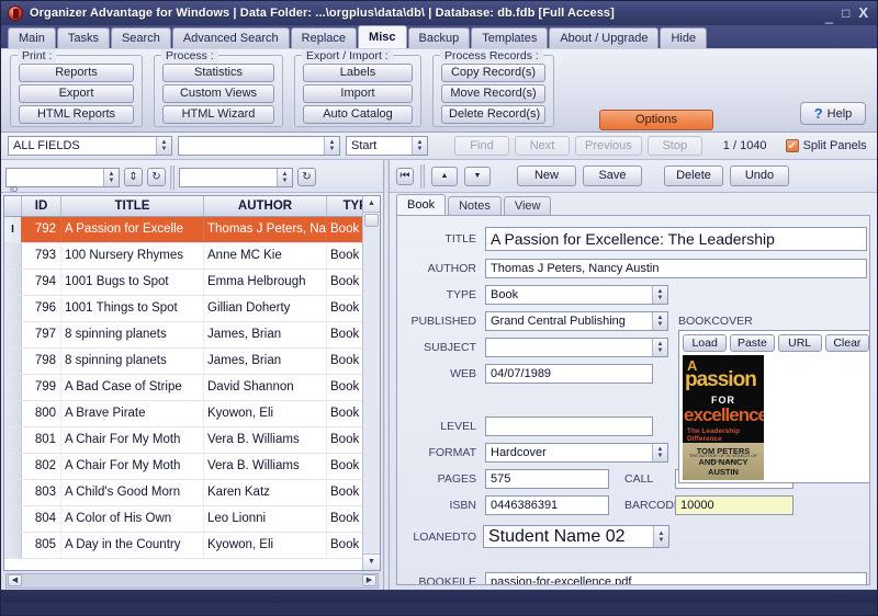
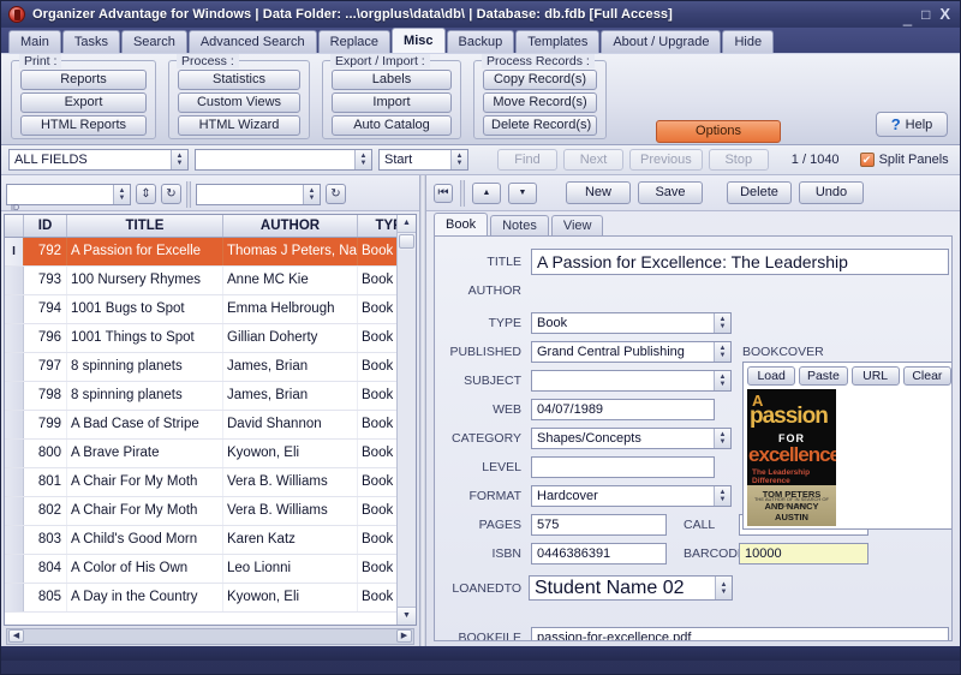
  Organizer Advantage for Windows | Data Folder: ...\orgplus\data\db\ | Database: db.fdb [Full Access]
  _
  □
  X
  Main
  Tasks
  Search
  Advanced Search
  Replace
  Misc
  Backup
  Templates
  About / Upgrade
  Hide
  Print :
  Reports
  Export
  HTML Reports
  Process :
  Statistics
  Custom Views
  HTML Wizard
  Export / Import :
  Labels
  Import
  Auto Catalog
  Process Records :
  Copy Record(s)
  Move Record(s)
  Delete Record(s)
  Options
  ?
  Help
  ALL FIELDS
  Start
  Find
  Next
  Previous
  Stop
  1 / 1040
  ✔
  Split Panels
  ⇕
  ↻
  ↻
  ID
  TITLE
  AUTHOR
  I
  792
  A Passion for Excelle
  Thomas J Peters, Na
  Book
  793
  100 Nursery Rhymes
  Anne MC Kie
  Book
  794
  1001 Bugs to Spot
  Emma Helbrough
  Book
  796
  1001 Things to Spot
  Gillian Doherty
  Book
  797
  8 spinning planets
  James, Brian
  Book
  798
  8 spinning planets
  James, Brian
  Book
  799
  A Bad Case of Stripe
  David Shannon
  Book
  800
  A Brave Pirate
  Kyowon, Eli
  Book
  801
  A Chair For My Moth
  Vera B. Williams
  Book
  802
  A Chair For My Moth
  Vera B. Williams
  Book
  803
  A Child's Good Morn
  Karen Katz
  Book
  804
  A Color of His Own
  Leo Lionni
  Book
  805
  A Day in the Country
  Kyowon, Eli
  Book
  ⏮
  New
  Save
  Delete
  Undo
  Book
  Notes
  View
  TITLE
  A Passion for Excellence: The Leadership
  AUTHOR
- Thomas J Peters, Nancy Austin
  TYPE
  Book
  PUBLISHED
  Grand Central Publishing
  SUBJECT
  WEB
  04/07/1989
+ CATEGORY
+ Shapes/Concepts
  LEVEL
  FORMAT
  Hardcover
  PAGES
  575
  CALL
  ISBN
  0446386391
  BARCOD
  10000
  LOANEDTO
  Student Name 02
  BOOKFILE
  passion-for-excellence.pdf
  BOOKCOVER
  Load
  Paste
  URL
  Clear
  A
  passion
  FOR
  excellence
  TOM PETERS
  AND NANCY AUSTIN
